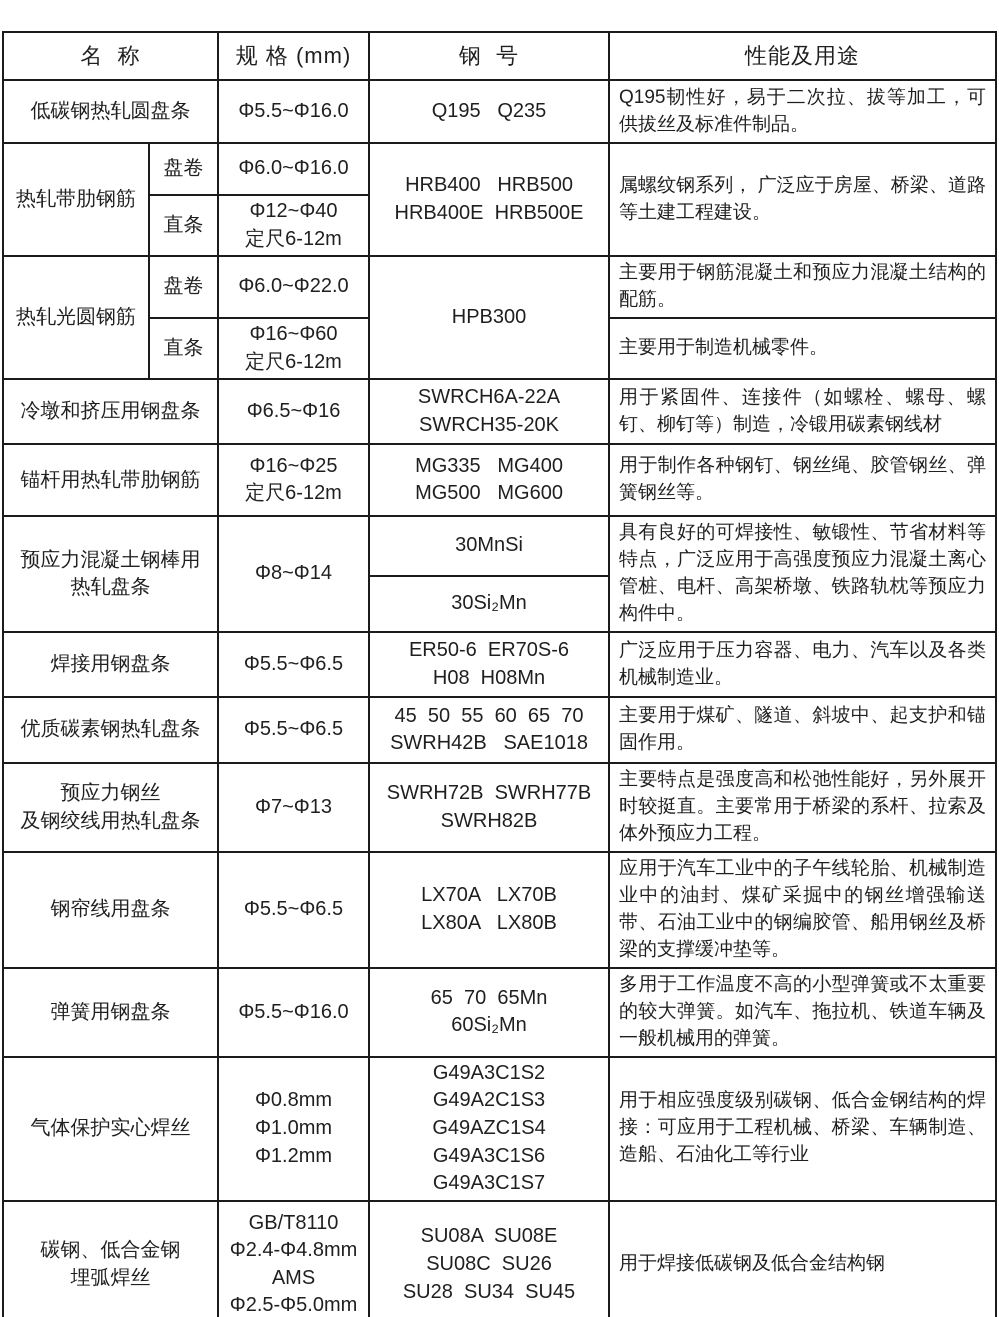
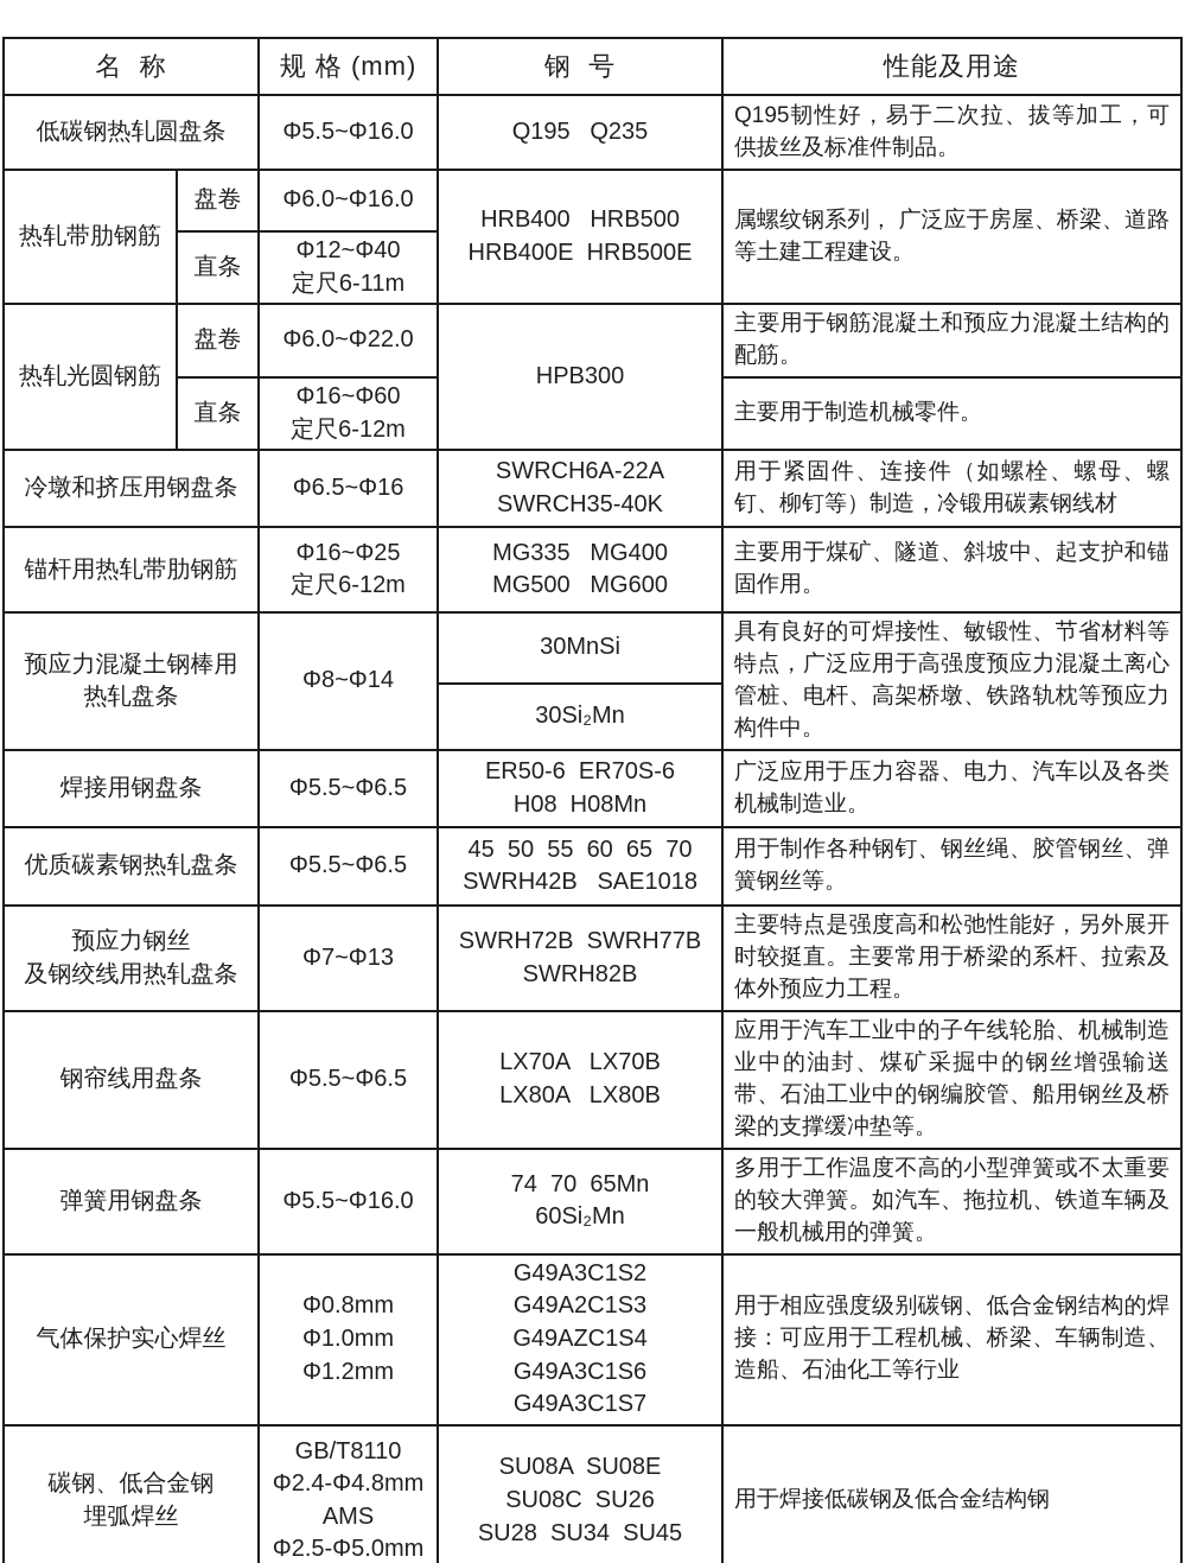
  名 称	规 格 (mm)	钢 号	性能及用途
  低碳钢热轧圆盘条	Φ5.5~Φ16.0	Q195 Q235	Q195韧性好，易于二次拉、拔等加工，可供拔丝及标准件制品。
  热轧带肋钢筋	盘卷	Φ6.0~Φ16.0	HRB400 HRB500 HRB400E HRB500E	属螺纹钢系列， 广泛应于房屋、桥梁、道路等土建工程建设。
- 直条	Φ12~Φ40 定尺6-12m
+ 直条	Φ12~Φ40 定尺6-11m
  热轧光圆钢筋	盘卷	Φ6.0~Φ22.0	HPB300	主要用于钢筋混凝土和预应力混凝土结构的配筋。
  直条	Φ16~Φ60 定尺6-12m	主要用于制造机械零件。
- 冷墩和挤压用钢盘条	Φ6.5~Φ16	SWRCH6A-22A SWRCH35-20K	用于紧固件、连接件（如螺栓、螺母、螺钉、柳钉等）制造，冷锻用碳素钢线材
+ 冷墩和挤压用钢盘条	Φ6.5~Φ16	SWRCH6A-22A SWRCH35-40K	用于紧固件、连接件（如螺栓、螺母、螺钉、柳钉等）制造，冷锻用碳素钢线材
- 锚杆用热轧带肋钢筋	Φ16~Φ25 定尺6-12m	MG335 MG400 MG500 MG600	用于制作各种钢钉、钢丝绳、胶管钢丝、弹簧钢丝等。
+ 锚杆用热轧带肋钢筋	Φ16~Φ25 定尺6-12m	MG335 MG400 MG500 MG600	主要用于煤矿、隧道、斜坡中、起支护和锚固作用。
  预应力混凝土钢棒用 热轧盘条	Φ8~Φ14	30MnSi	具有良好的可焊接性、敏锻性、节省材料等特点，广泛应用于高强度预应力混凝土离心管桩、电杆、高架桥墩、铁路轨枕等预应力构件中。
  30Si₂Mn
  焊接用钢盘条	Φ5.5~Φ6.5	ER50-6 ER70S-6 H08 H08Mn	广泛应用于压力容器、电力、汽车以及各类机械制造业。
- 优质碳素钢热轧盘条	Φ5.5~Φ6.5	45 50 55 60 65 70 SWRH42B SAE1018	主要用于煤矿、隧道、斜坡中、起支护和锚固作用。
+ 优质碳素钢热轧盘条	Φ5.5~Φ6.5	45 50 55 60 65 70 SWRH42B SAE1018	用于制作各种钢钉、钢丝绳、胶管钢丝、弹簧钢丝等。
  预应力钢丝 及钢绞线用热轧盘条	Φ7~Φ13	SWRH72B SWRH77B SWRH82B	主要特点是强度高和松弛性能好，另外展开时较挺直。主要常用于桥梁的系杆、拉索及体外预应力工程。
  钢帘线用盘条	Φ5.5~Φ6.5	LX70A LX70B LX80A LX80B	应用于汽车工业中的子午线轮胎、机械制造业中的油封、煤矿采掘中的钢丝增强输送带、石油工业中的钢编胶管、船用钢丝及桥梁的支撑缓冲垫等。
- 弹簧用钢盘条	Φ5.5~Φ16.0	65 70 65Mn 60Si₂Mn	多用于工作温度不高的小型弹簧或不太重要的较大弹簧。如汽车、拖拉机、铁道车辆及一般机械用的弹簧。
+ 弹簧用钢盘条	Φ5.5~Φ16.0	74 70 65Mn 60Si₂Mn	多用于工作温度不高的小型弹簧或不太重要的较大弹簧。如汽车、拖拉机、铁道车辆及一般机械用的弹簧。
  气体保护实心焊丝	Φ0.8mm Φ1.0mm Φ1.2mm	G49A3C1S2 G49A2C1S3 G49AZC1S4 G49A3C1S6 G49A3C1S7	用于相应强度级别碳钢、低合金钢结构的焊接：可应用于工程机械、桥梁、车辆制造、造船、石油化工等行业
  碳钢、低合金钢 埋弧焊丝	GB/T8110 Φ2.4-Φ4.8mm AMS Φ2.5-Φ5.0mm	SU08A SU08E SU08C SU26 SU28 SU34 SU45	用于焊接低碳钢及低合金结构钢
